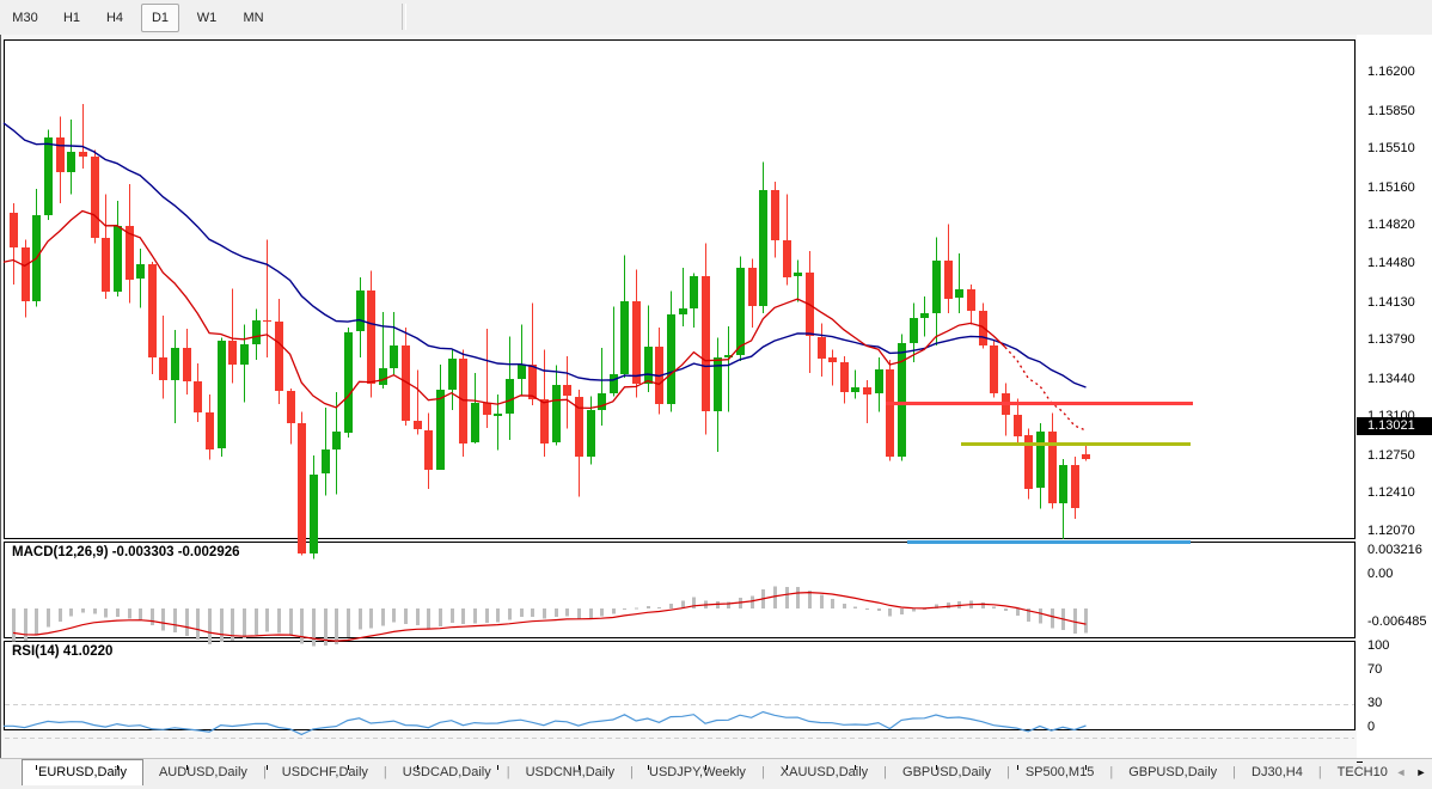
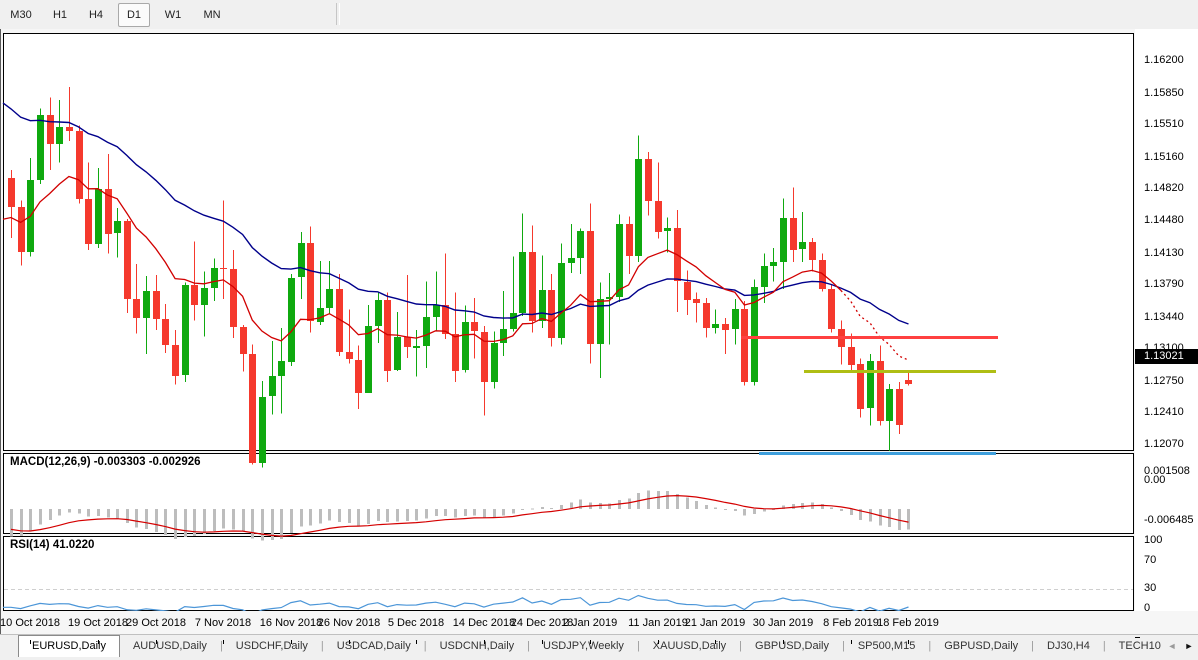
  M30
  H1
  H4
  D1
  W1
  MN
  MACD(12,26,9) -0.003303 -0.002926
  RSI(14) 41.0220
  1.13021
  1.16200
  1.15850
  1.15510
  1.15160
  1.14820
  1.14480
  1.14130
  1.13790
  1.13440
  1.13100
  1.12750
  1.12410
  1.12070
- 0.003216
+ 0.001508
  0.00
  -0.006485
  100
  70
  30
  0
+ 10 Oct 2018
+ 19 Oct 2018
+ 29 Oct 2018
+ 7 Nov 2018
+ 16 Nov 2018
+ 26 Nov 2018
+ 5 Dec 2018
+ 14 Dec 2018
+ 24 Dec 2018
+ 2 Jan 2019
+ 11 Jan 2019
+ 21 Jan 2019
+ 30 Jan 2019
+ 8 Feb 2019
+ 18 Feb 2019
  EURUSD,Daily AUDUSD,Daily | USDCHF,Daily | USDCAD,Daily | USDCNH,Daily | USDJPY,Weekly | XAUUSD,Daily | GBPUSD,Daily | SP500,M15 | GBPUSD,Daily | DJ30,H4 | TECH10
  ◄ ►
